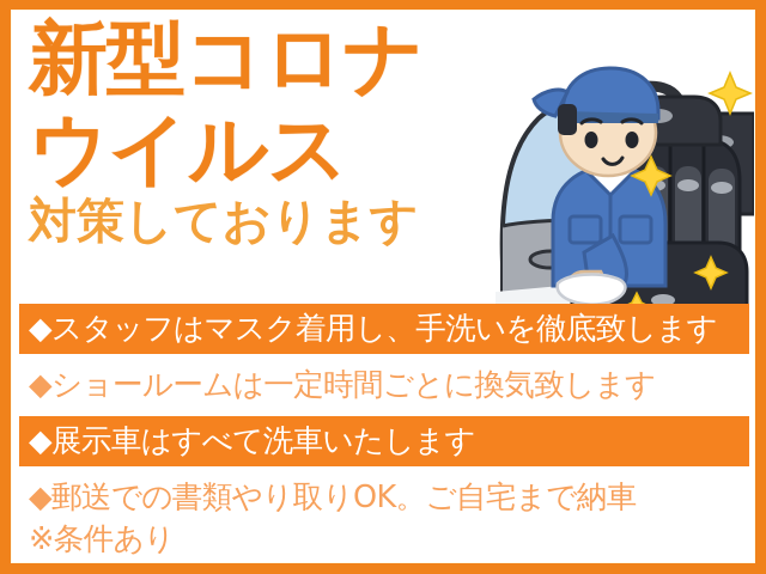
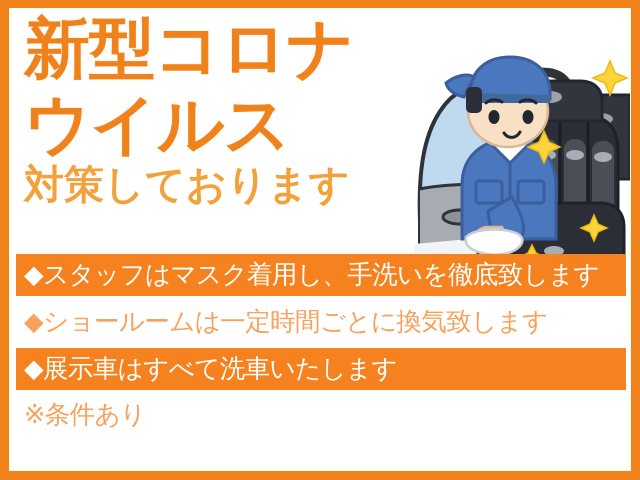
  新型コロナ
  ウイルス
  対策しております
  ◆スタッフはマスク着用し、手洗いを徹底致します
  ◆ショールームは一定時間ごとに換気致します
  ◆展示車はすべて洗車いたします
- ◆郵送での書類やり取りOK。ご自宅まで納車
  ※条件あり
